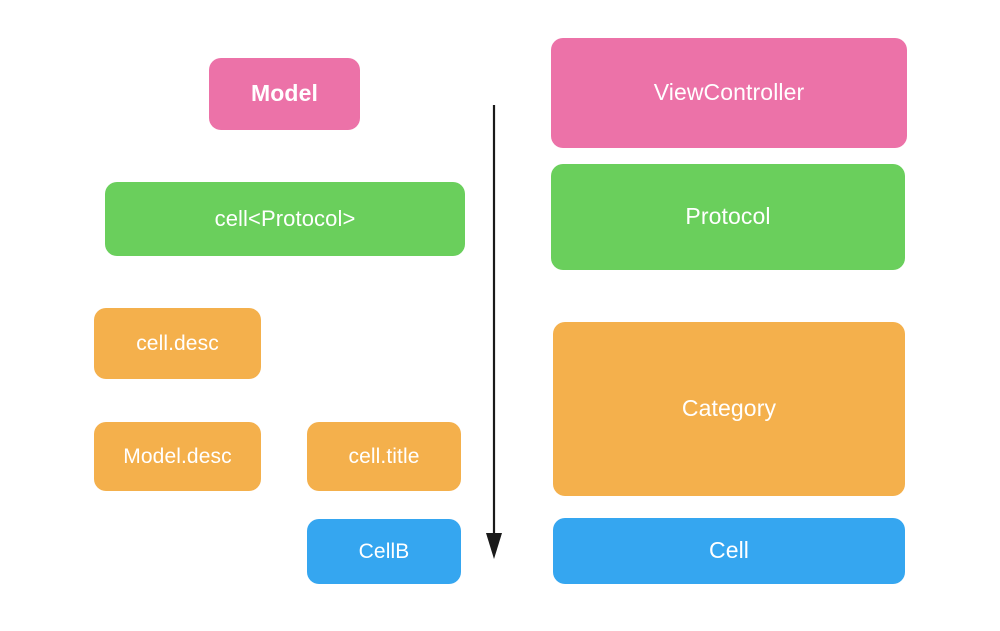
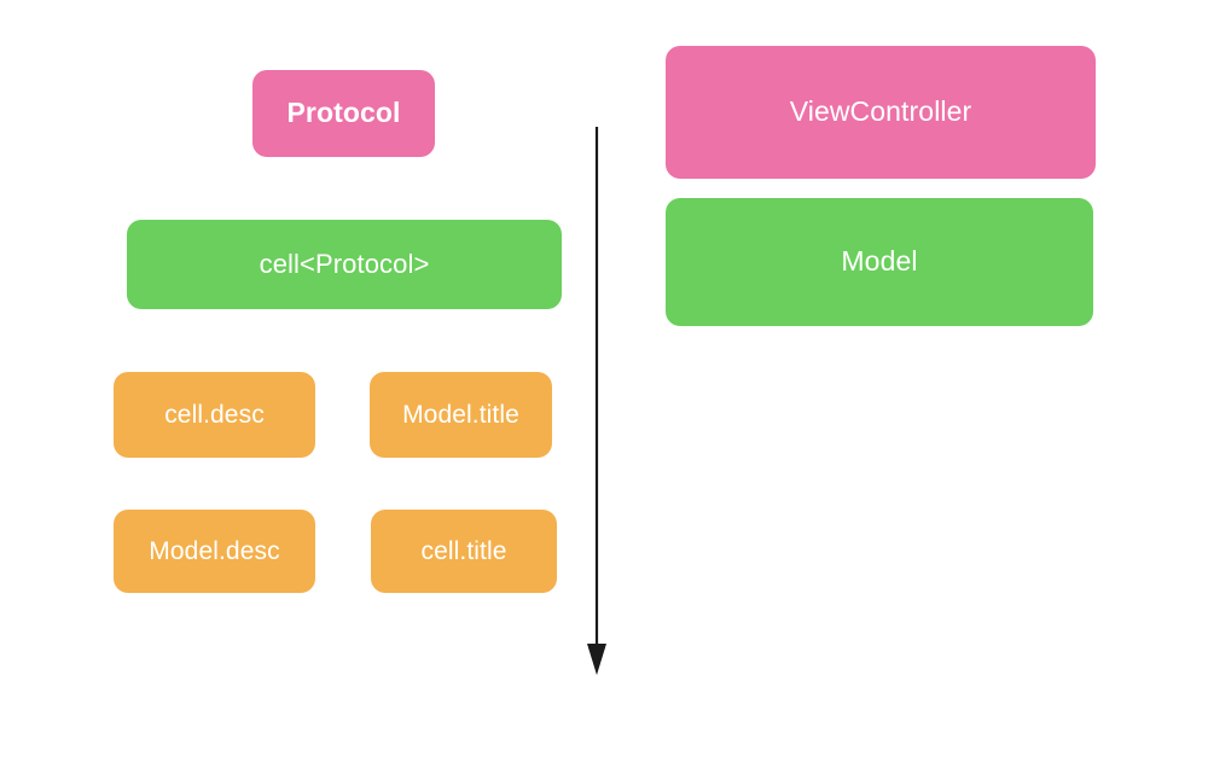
- Model
+ Protocol
  cell<Protocol>
  cell.desc
+ Model.title
  Model.desc
  cell.title
- CellB
  ViewController
- Protocol
+ Model
- Category
- Cell
